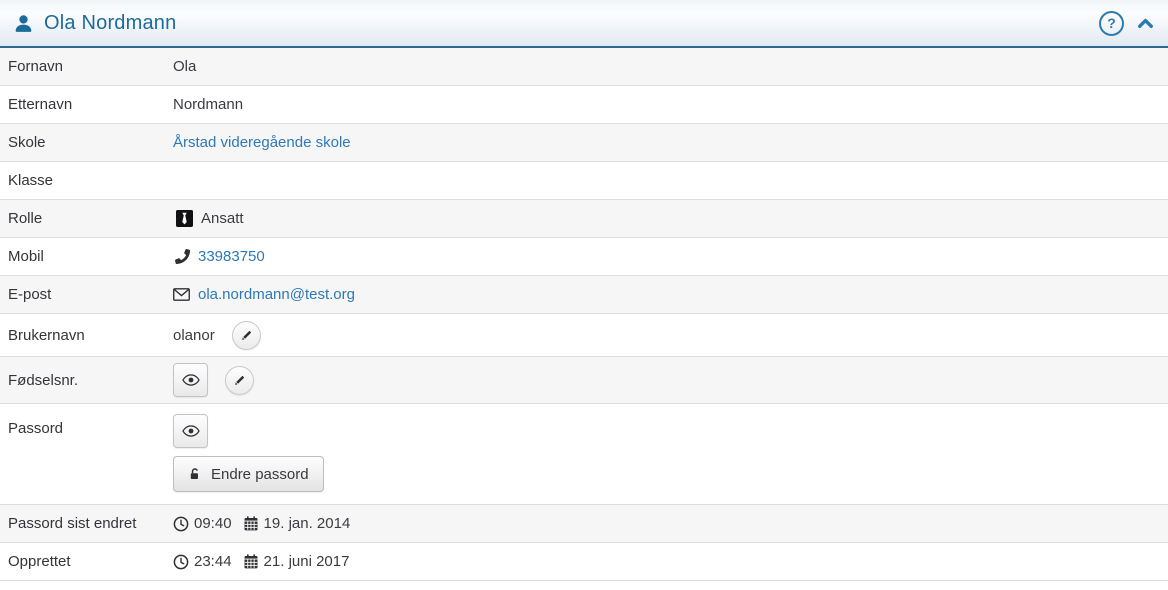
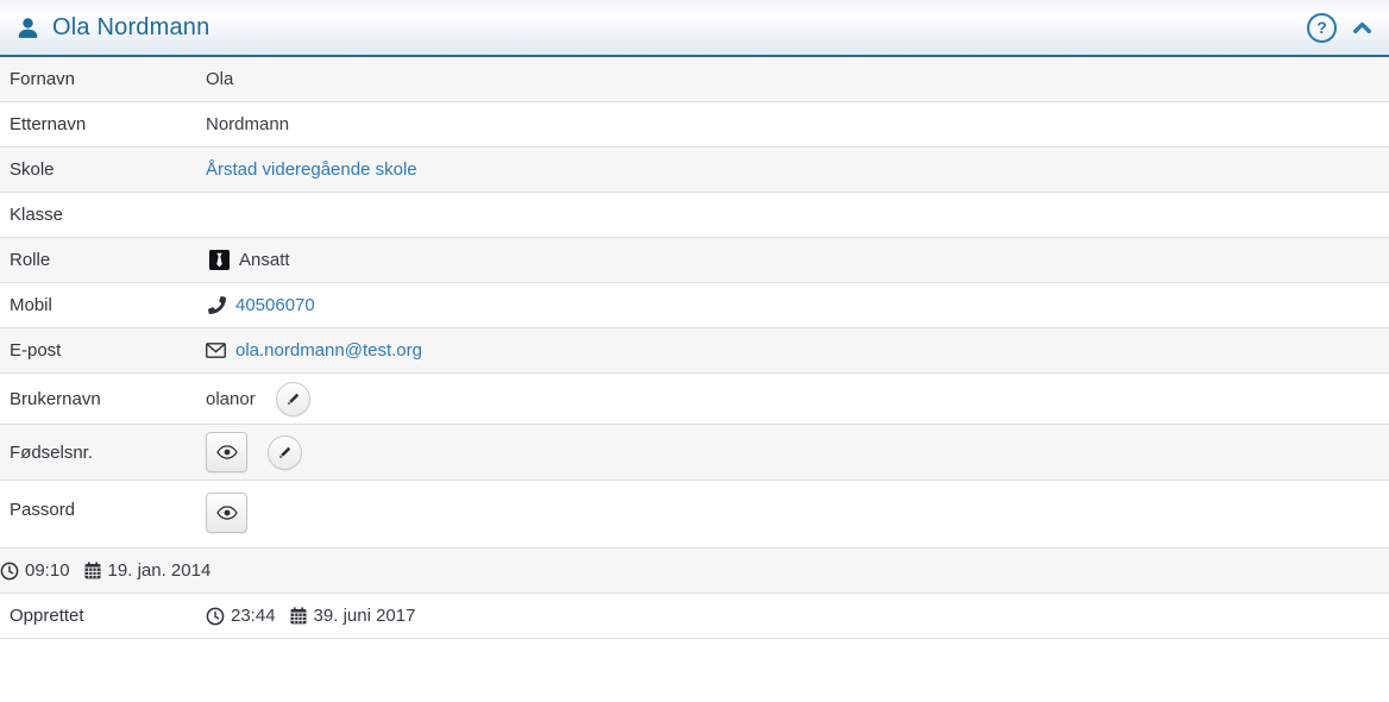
  Ola Nordmann
  ?
  Fornavn
  Ola
  Etternavn
  Nordmann
  Skole
  Årstad videregående skole
  Klasse
  Rolle
  Ansatt
  Mobil
- 33983750
+ 40506070
  E-post
  ola.nordmann@test.org
  Brukernavn
  olanor
  Fødselsnr.
  Passord
- Endre passord
- Passord sist endret
- 09:40
+ 09:10
  19. jan. 2014
  Opprettet
  23:44
- 21. juni 2017
+ 39. juni 2017
